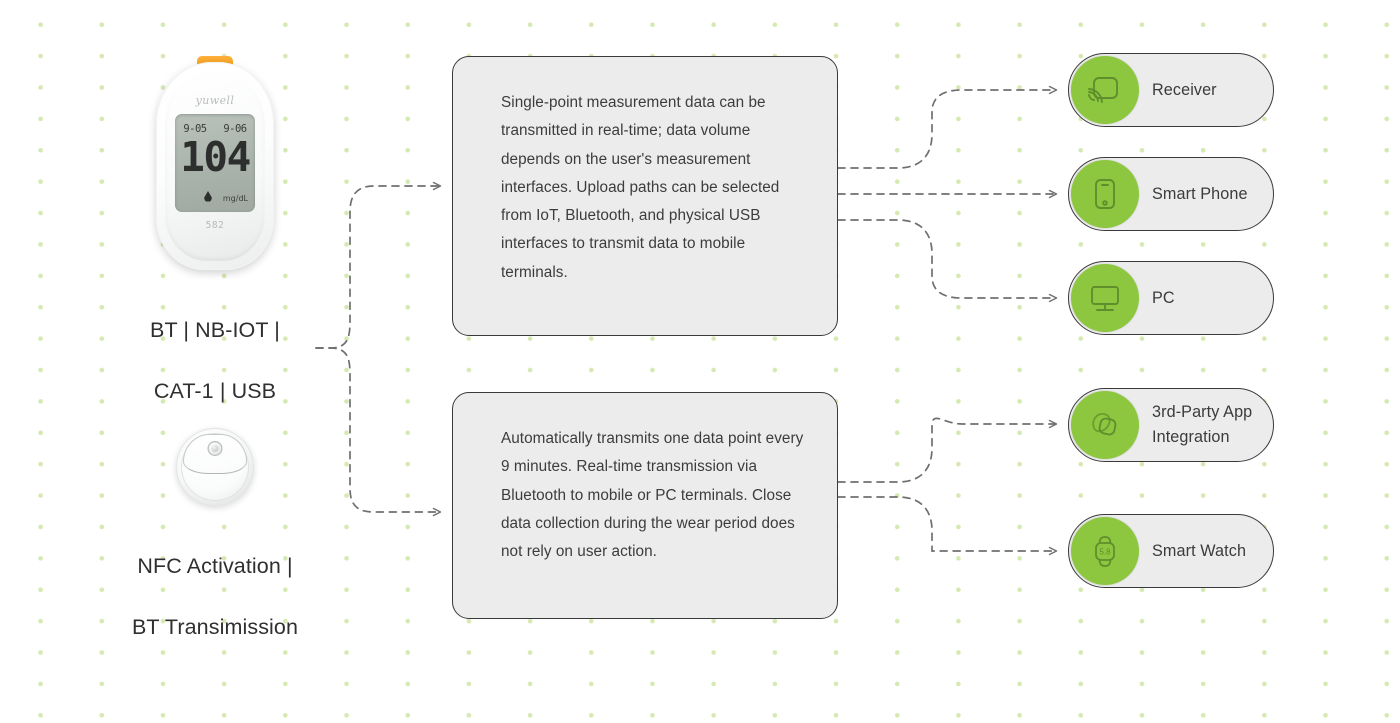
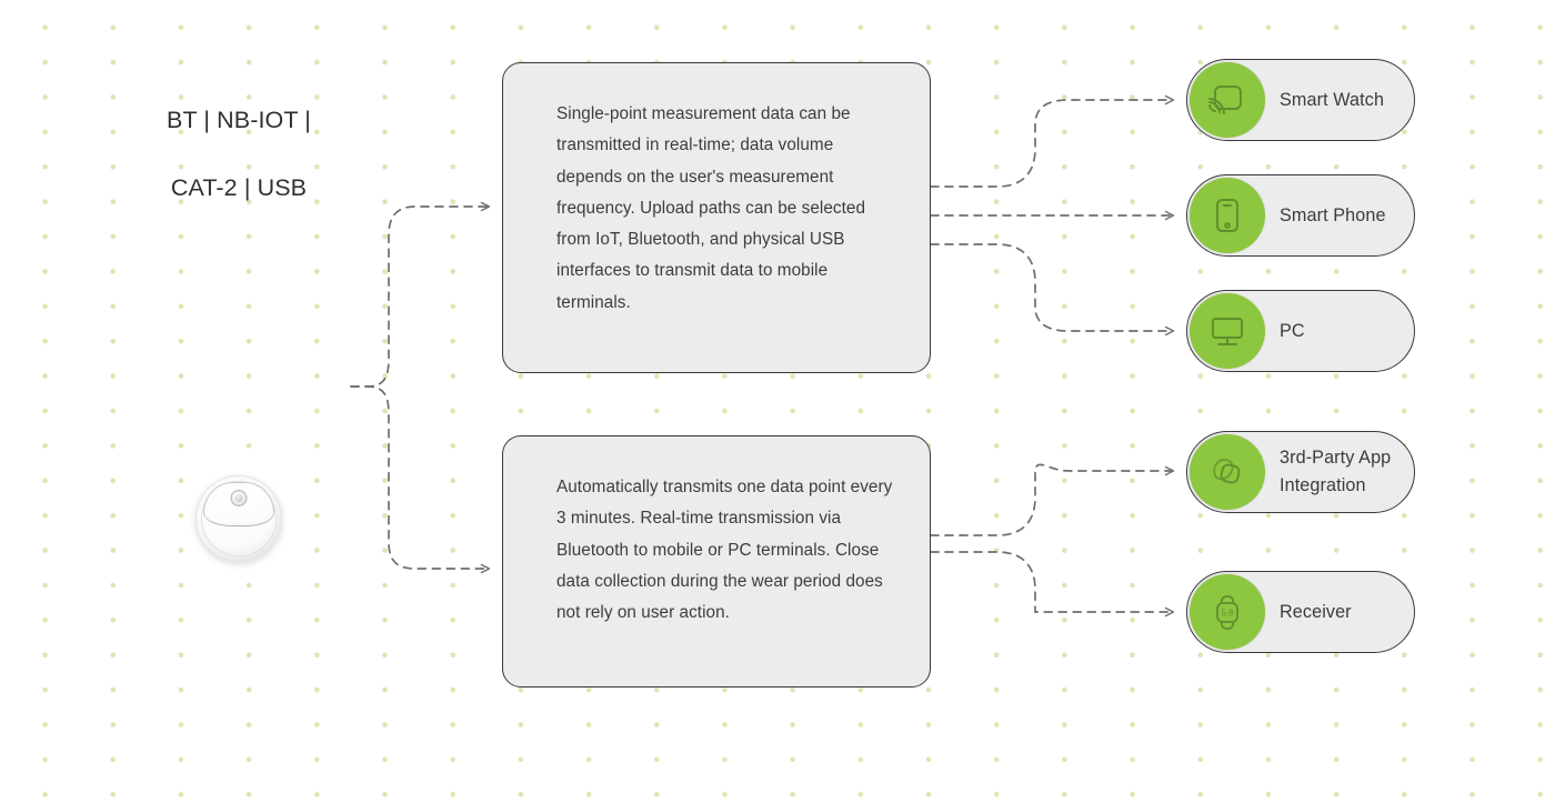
- yuwell
- 9-05
- 9-06
- 104
- mg/dL
- 582
  BT | NB-IOT |
- CAT-1 | USB
+ CAT-2 | USB
- NFC Activation |
- BT Transimission
- Single-point measurement data can be transmitted in real-time; data volume depends on the user's measurement interfaces. Upload paths can be selected from IoT, Bluetooth, and physical USB interfaces to transmit data to mobile terminals.
+ Single-point measurement data can be transmitted in real-time; data volume depends on the user's measurement frequency. Upload paths can be selected from IoT, Bluetooth, and physical USB interfaces to transmit data to mobile terminals.
- Automatically transmits one data point every 9 minutes. Real-time transmission via Bluetooth to mobile or PC terminals. Close data collection during the wear period does not rely on user action.
+ Automatically transmits one data point every 3 minutes. Real-time transmission via Bluetooth to mobile or PC terminals. Close data collection during the wear period does not rely on user action.
- Receiver
+ Smart Watch
  Smart Phone
  PC
  3rd-Party App
  Integration
  5.8
- Smart Watch
+ Receiver
